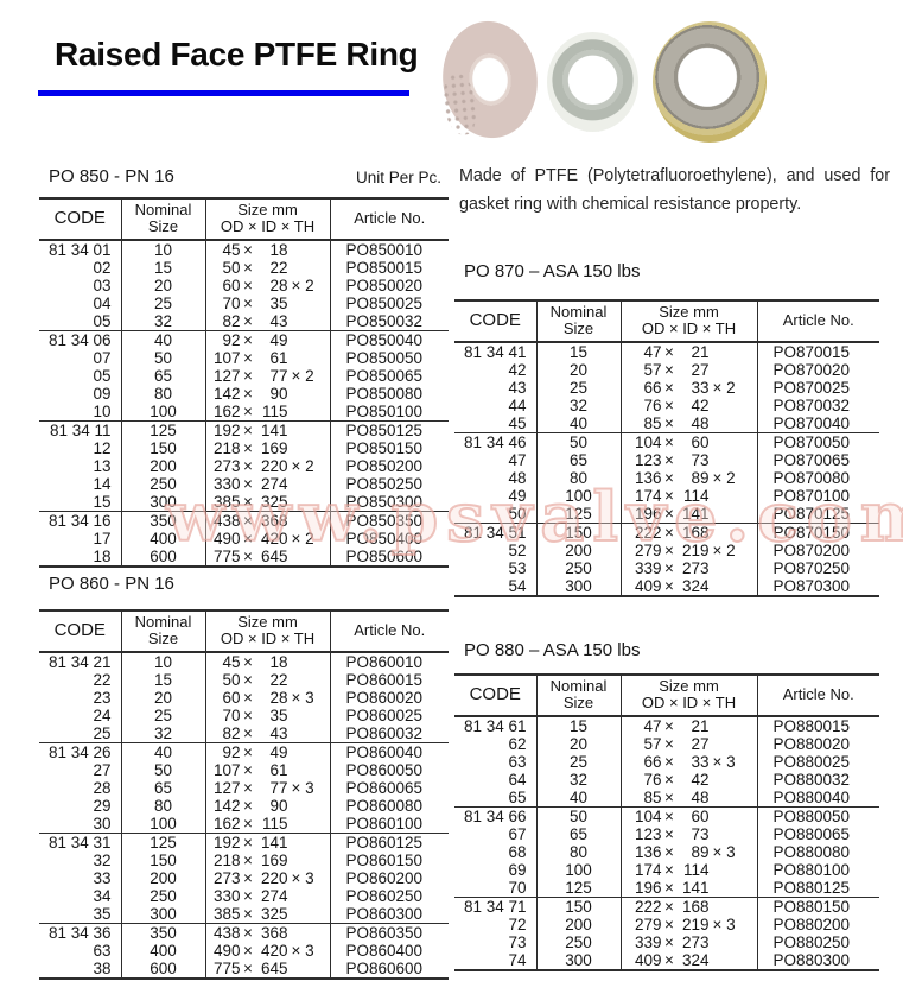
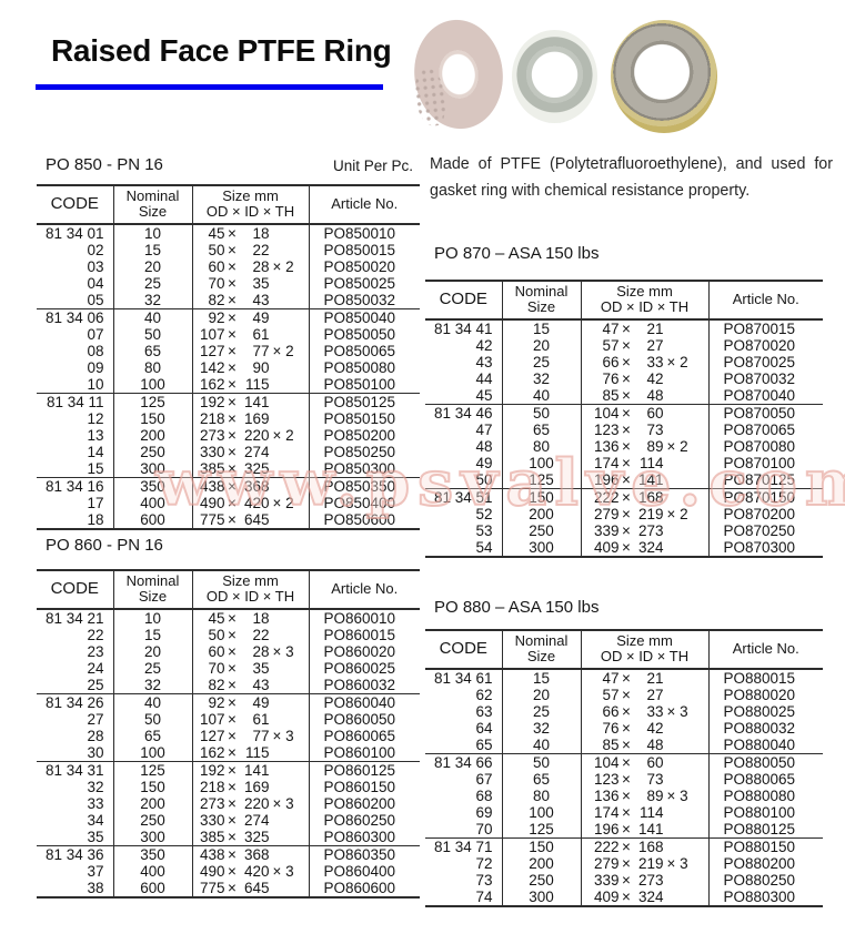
  Raised Face PTFE Ring
  Made of PTFE (Polytetrafluoroethylene), and used for gasket ring with chemical resistance property.
  www.psvalve.com
  PO 850 - PN 16
  Unit Per Pc.
  CODE	NominalSize	Size mmOD × ID × TH	Article No.
  81 34 01	10	45 × 18	PO850010
  02	15	50 × 22	PO850015
  03	20	60 × 28 × 2	PO850020
  04	25	70 × 35	PO850025
  05	32	82 × 43	PO850032
  81 34 06	40	92 × 49	PO850040
  07	50	107 × 61	PO850050
- 05	65	127 × 77 × 2	PO850065
+ 08	65	127 × 77 × 2	PO850065
  09	80	142 × 90	PO850080
  10	100	162 × 115	PO850100
  81 34 11	125	192 × 141	PO850125
  12	150	218 × 169	PO850150
  13	200	273 × 220 × 2	PO850200
  14	250	330 × 274	PO850250
  15	300	385 × 325	PO850300
  81 34 16	350	438 × 368	PO850350
  17	400	490 × 420 × 2	PO850400
  18	600	775 × 645	PO850600
  PO 870 – ASA 150 lbs
  CODE	NominalSize	Size mmOD × ID × TH	Article No.
  81 34 41	15	47 × 21	PO870015
  42	20	57 × 27	PO870020
  43	25	66 × 33 × 2	PO870025
  44	32	76 × 42	PO870032
  45	40	85 × 48	PO870040
  81 34 46	50	104 × 60	PO870050
  47	65	123 × 73	PO870065
  48	80	136 × 89 × 2	PO870080
  49	100	174 × 114	PO870100
  50	125	196 × 141	PO870125
  81 34 51	150	222 × 168	PO870150
  52	200	279 × 219 × 2	PO870200
  53	250	339 × 273	PO870250
  54	300	409 × 324	PO870300
  PO 860 - PN 16
  CODE	NominalSize	Size mmOD × ID × TH	Article No.
  81 34 21	10	45 × 18	PO860010
  22	15	50 × 22	PO860015
  23	20	60 × 28 × 3	PO860020
  24	25	70 × 35	PO860025
  25	32	82 × 43	PO860032
  81 34 26	40	92 × 49	PO860040
  27	50	107 × 61	PO860050
  28	65	127 × 77 × 3	PO860065
- 29	80	142 × 90	PO860080
  30	100	162 × 115	PO860100
  81 34 31	125	192 × 141	PO860125
  32	150	218 × 169	PO860150
  33	200	273 × 220 × 3	PO860200
  34	250	330 × 274	PO860250
  35	300	385 × 325	PO860300
  81 34 36	350	438 × 368	PO860350
- 63	400	490 × 420 × 3	PO860400
+ 37	400	490 × 420 × 3	PO860400
  38	600	775 × 645	PO860600
  PO 880 – ASA 150 lbs
  CODE	NominalSize	Size mmOD × ID × TH	Article No.
  81 34 61	15	47 × 21	PO880015
  62	20	57 × 27	PO880020
  63	25	66 × 33 × 3	PO880025
  64	32	76 × 42	PO880032
  65	40	85 × 48	PO880040
  81 34 66	50	104 × 60	PO880050
  67	65	123 × 73	PO880065
  68	80	136 × 89 × 3	PO880080
  69	100	174 × 114	PO880100
  70	125	196 × 141	PO880125
  81 34 71	150	222 × 168	PO880150
  72	200	279 × 219 × 3	PO880200
  73	250	339 × 273	PO880250
  74	300	409 × 324	PO880300
